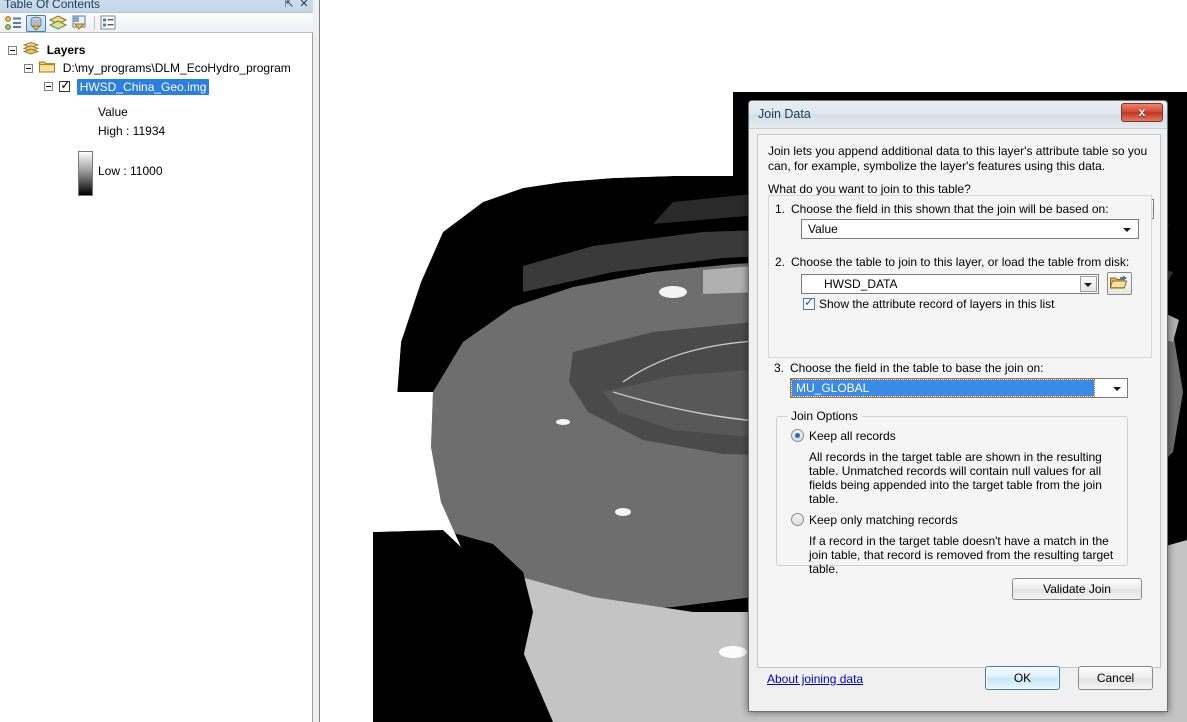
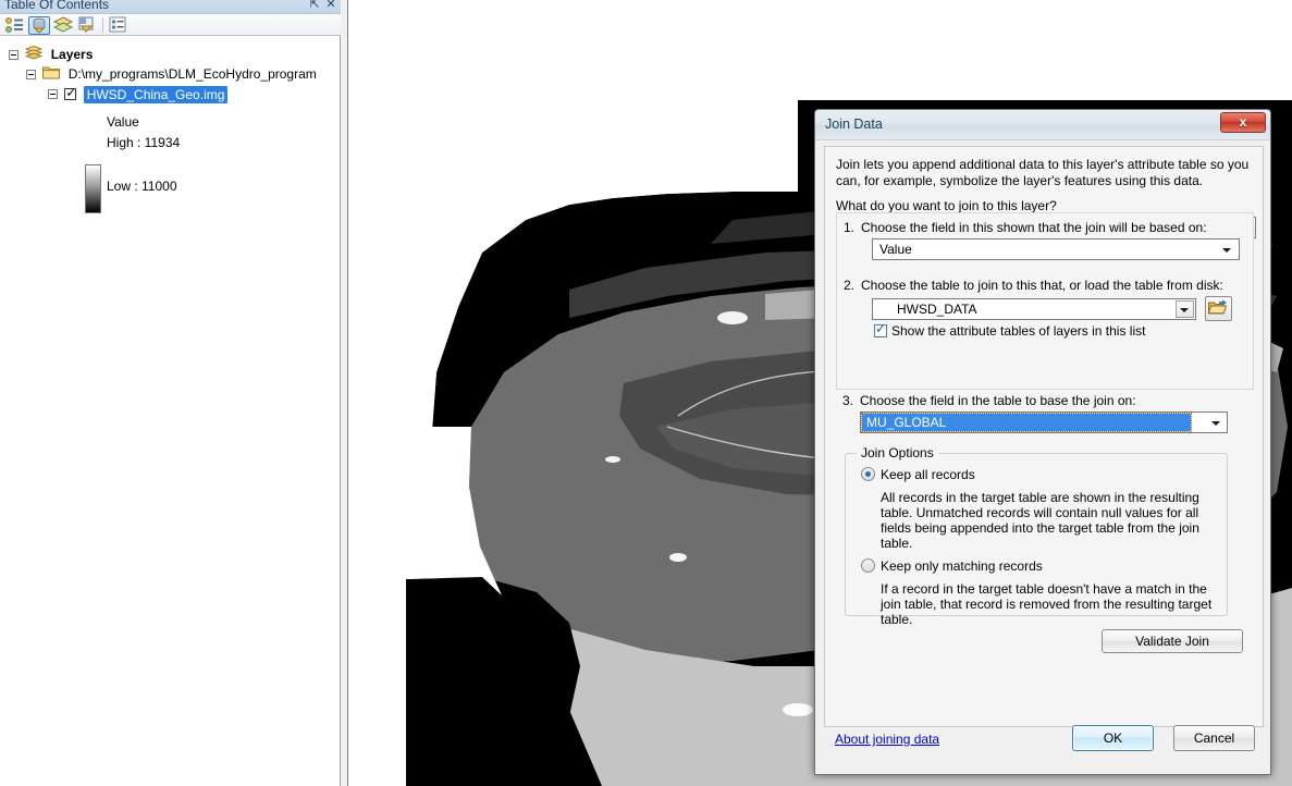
  Table Of Contents
  ⇱
  ✕
  Layers
  D:\my_programs\DLM_EcoHydro_program
  HWSD_China_Geo.img
  Value
  High : 11934
  Low : 11000
  Join Data
  x
  Join lets you append additional data to this layer's attribute table so you can, for example, symbolize the layer's features using this data.
- What do you want to join to this table?
+ What do you want to join to this layer?
  1.
  Choose the field in this shown that the join will be based on:
  Value
  2.
- Choose the table to join to this layer, or load the table from disk:
+ Choose the table to join to this that, or load the table from disk:
  HWSD_DATA
- Show the attribute record of layers in this list
+ Show the attribute tables of layers in this list
  3.
  Choose the field in the table to base the join on:
  MU_GLOBAL
  Join Options
  Keep all records
  All records in the target table are shown in the resulting table. Unmatched records will contain null values for all fields being appended into the target table from the join table.
  Keep only matching records
  If a record in the target table doesn't have a match in the join table, that record is removed from the resulting target table.
  Validate Join
  About joining data
  OK
  Cancel
